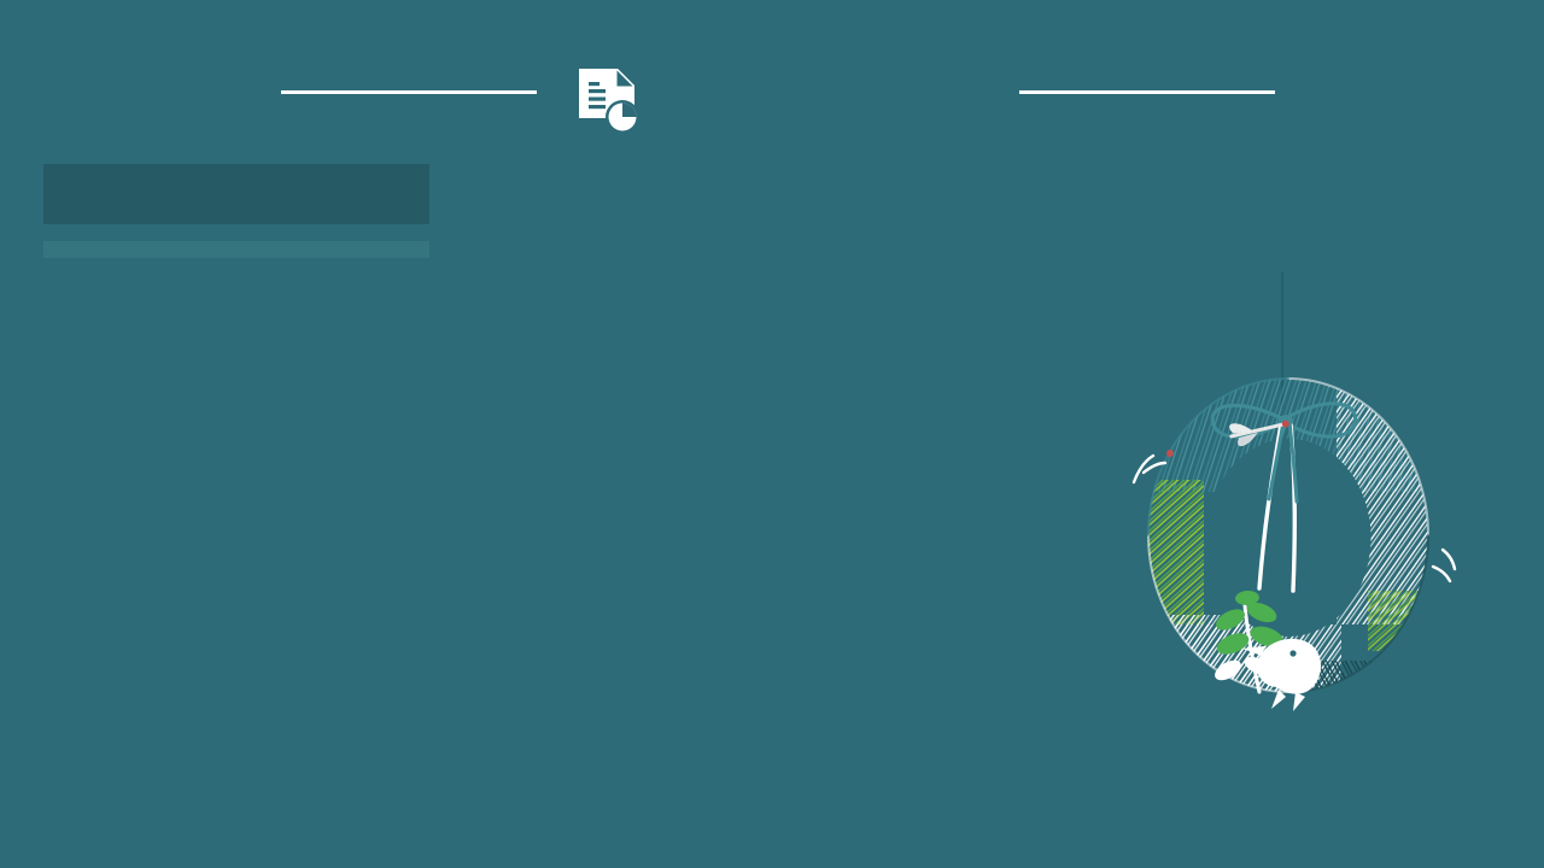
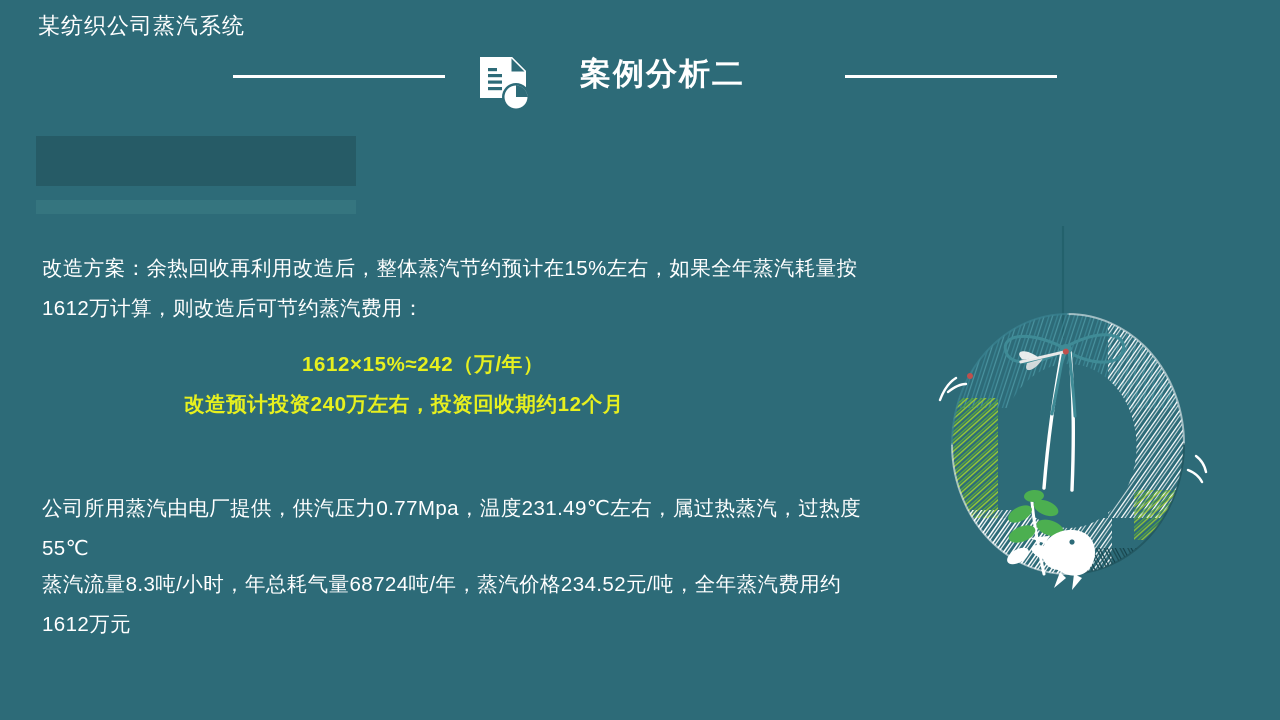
+ 案例分析二
+ 某纺织公司蒸汽系统
+ 改造方案：余热回收再利用改造后，整体蒸汽节约预计在15%左右，如果全年蒸汽耗量按1612万计算，则改造后可节约蒸汽费用：
+ 1612×15%≈242（万/年）
+ 改造预计投资240万左右，投资回收期约12个月
+ 公司所用蒸汽由电厂提供，供汽压力0.77Mpa，温度231.49℃左右，属过热蒸汽，过热度55℃
+ 蒸汽流量8.3吨/小时，年总耗气量68724吨/年，蒸汽价格234.52元/吨，全年蒸汽费用约1612万元
